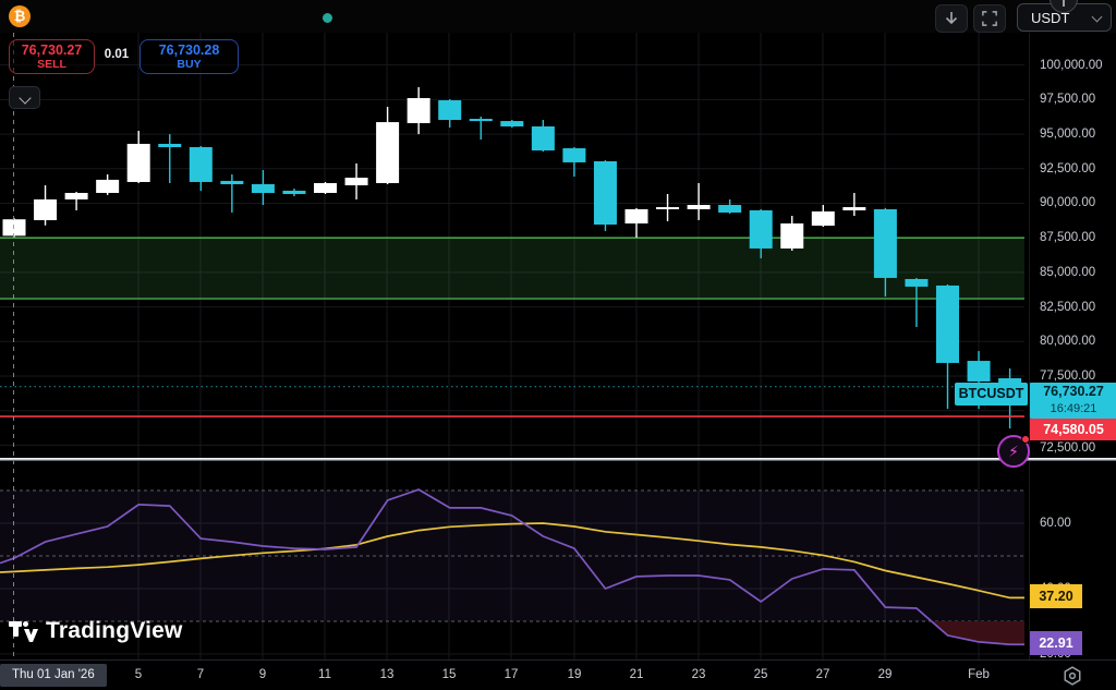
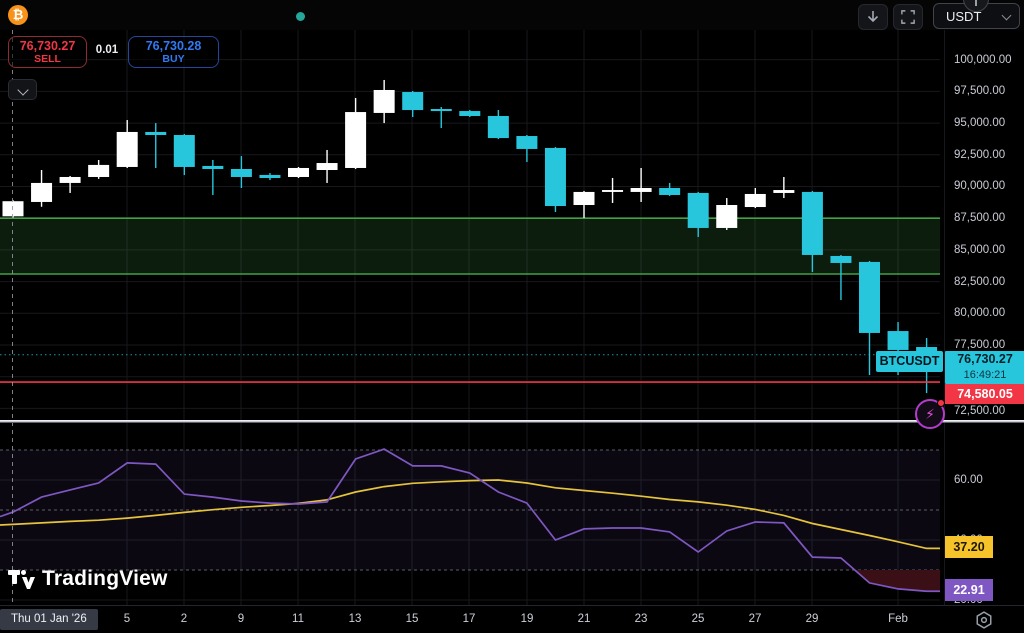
  ₿
  USDT
  76,730.27
  SELL
  0.01
  76,730.28
  BUY
  BTCUSDT
  ⚡
  TradingView
  100,000.00
  97,500.00
  95,000.00
  92,500.00
  90,000.00
  87,500.00
  85,000.00
  82,500.00
  80,000.00
  77,500.00
  72,500.00
  60.00
  76,730.27
  16:49:21
  74,580.05
  37.20
  22.91
  Thu 01 Jan '26
  5
- 7
+ 2
  9
  11
  13
  15
  17
  19
  21
  23
  25
  27
  29
  Feb
